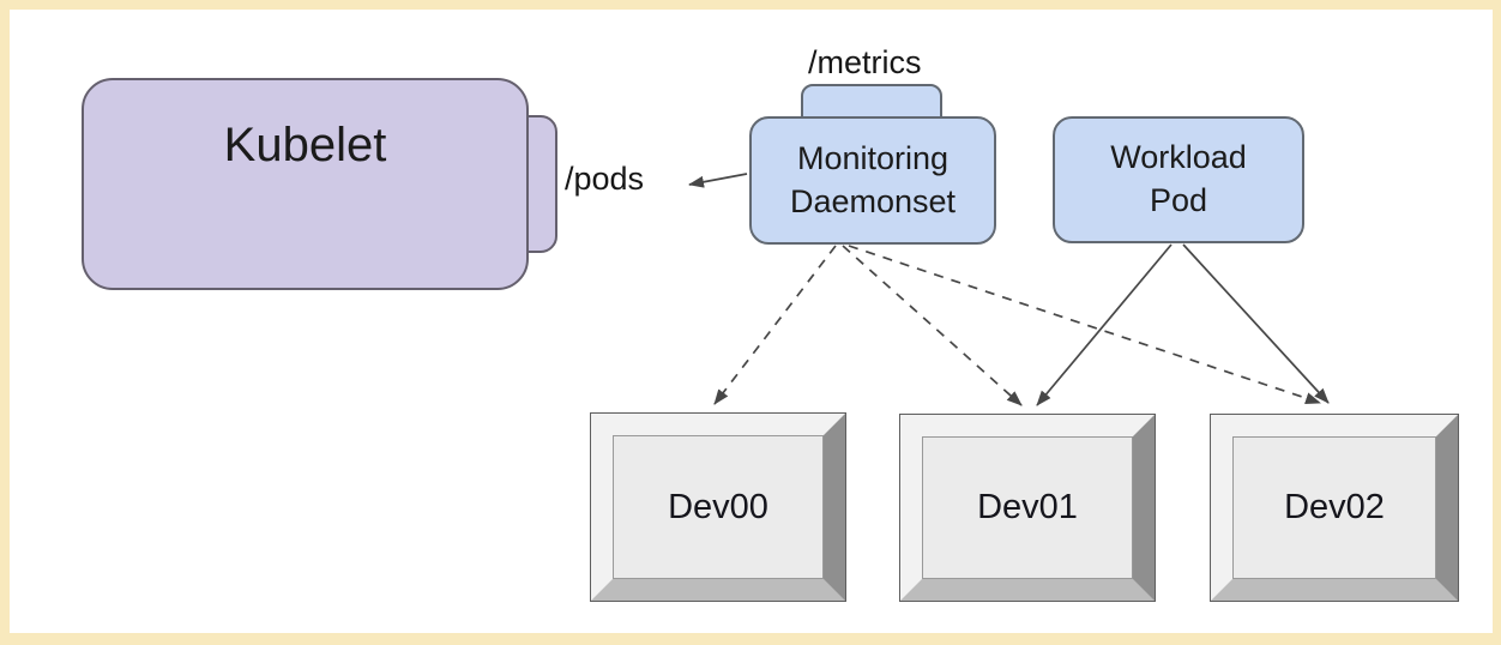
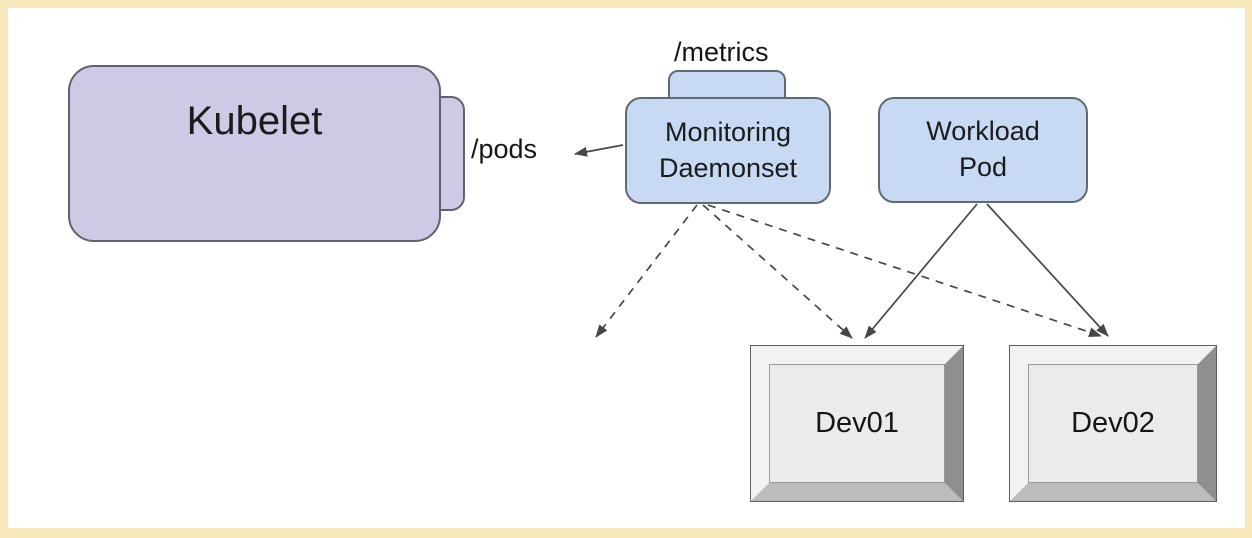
  Kubelet
  /pods
  /metrics
  Monitoring
  Daemonset
  Workload
  Pod
- Dev00
  Dev01
  Dev02
